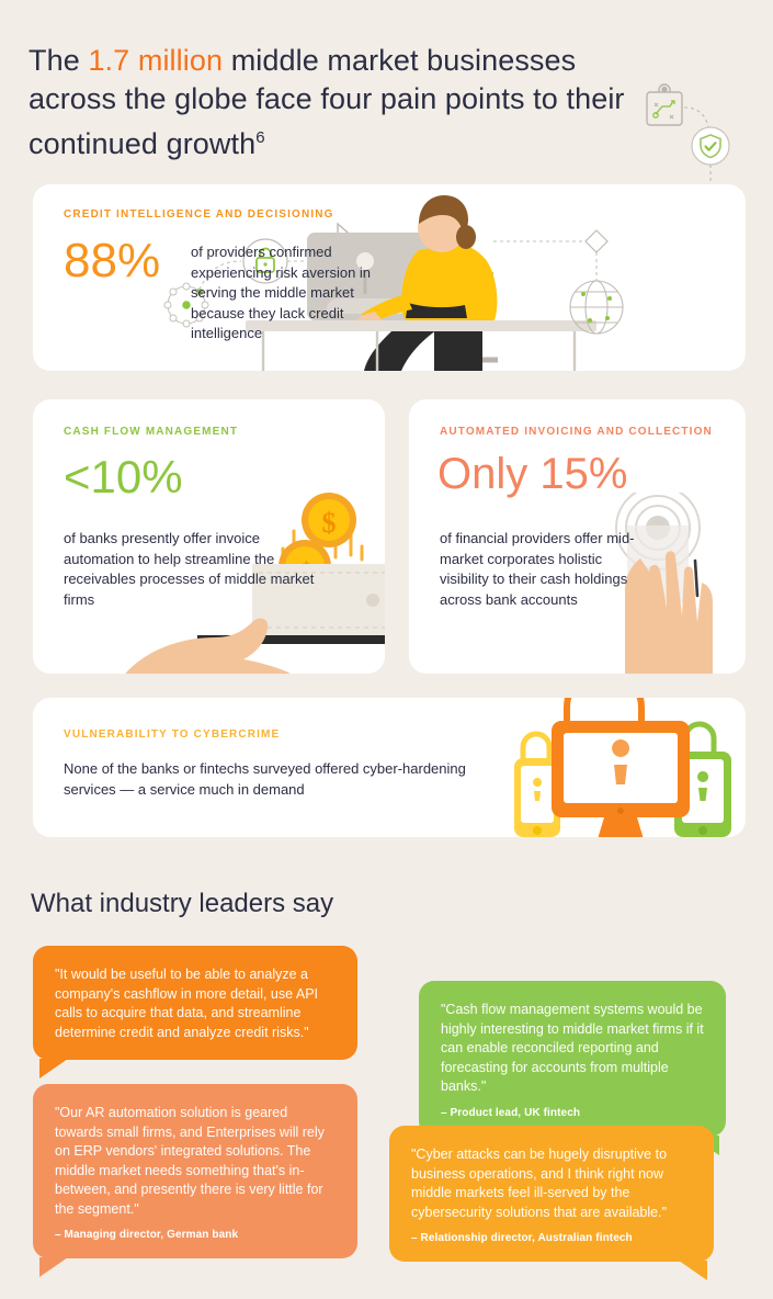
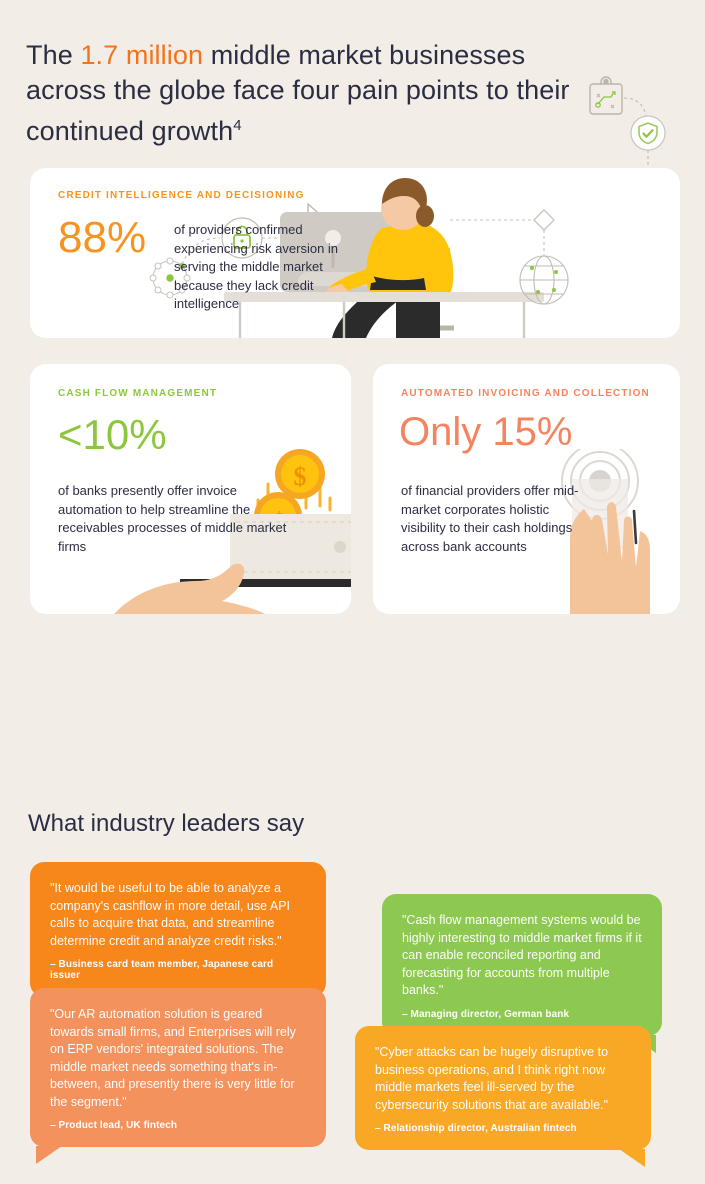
- The 1.7 million middle market businesses across the globe face four pain points to their continued growth6
+ The 1.7 million middle market businesses across the globe face four pain points to their continued growth4
  CREDIT INTELLIGENCE AND DECISIONING
  88%
  of providers confirmed experiencing risk aversion in serving the middle market because they lack credit intelligence
  $
  CASH FLOW MANAGEMENT
  <10%
  of banks presently offer invoice automation to help streamline the receivables processes of middle market firms
  AUTOMATED INVOICING AND COLLECTION
  Only 15%
  of financial providers offer mid-market corporates holistic visibility to their cash holdings across bank accounts
- VULNERABILITY TO CYBERCRIME
- None of the banks or fintechs surveyed offered cyber-hardening services — a service much in demand
  What industry leaders say
  "It would be useful to be able to analyze a company's cashflow in more detail, use API calls to acquire that data, and streamline determine credit and analyze credit risks."
+ – Business card team member, Japanese card issuer
  "Cash flow management systems would be highly interesting to middle market firms if it can enable reconciled reporting and forecasting for accounts from multiple banks."
- – Product lead, UK fintech
+ – Managing director, German bank
  "Our AR automation solution is geared towards small firms, and Enterprises will rely on ERP vendors' integrated solutions. The middle market needs something that's in-between, and presently there is very little for the segment."
- – Managing director, German bank
+ – Product lead, UK fintech
  "Cyber attacks can be hugely disruptive to business operations, and I think right now middle markets feel ill-served by the cybersecurity solutions that are available."
  – Relationship director, Australian fintech
